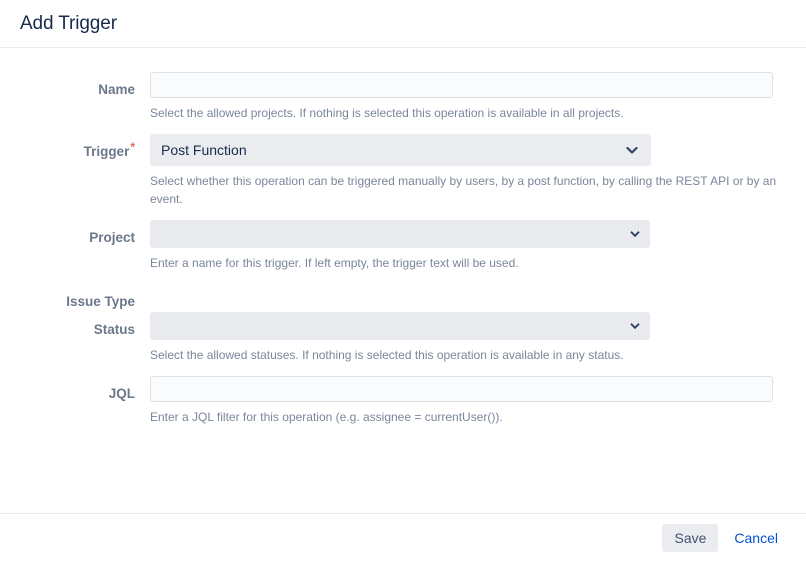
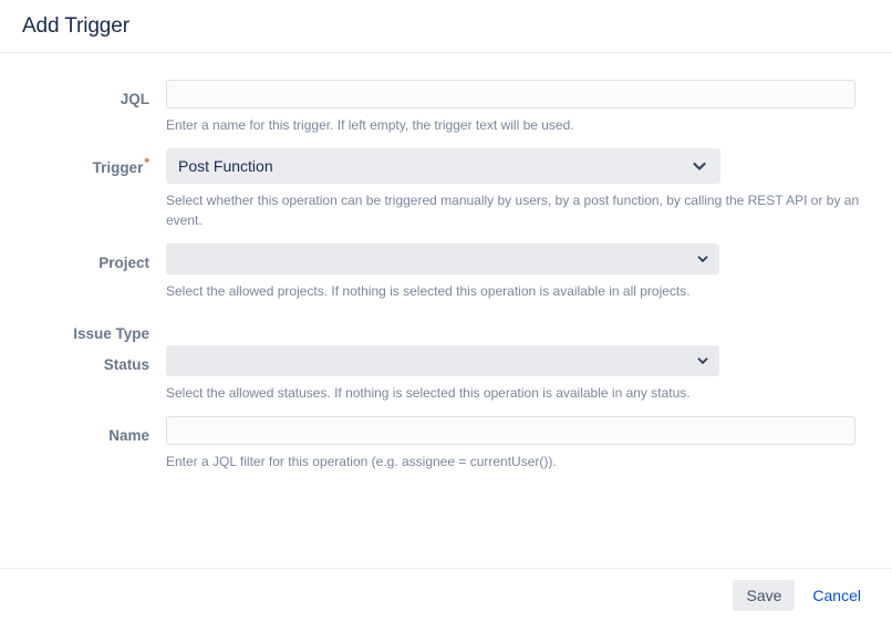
  Add Trigger
- Name
+ JQL
- Select the allowed projects. If nothing is selected this operation is available in all projects.
+ Enter a name for this trigger. If left empty, the trigger text will be used.
  Trigger*
  Post Function
  Select whether this operation can be triggered manually by users, by a post function, by calling the REST API or by an event.
  Project
- Enter a name for this trigger. If left empty, the trigger text will be used.
+ Select the allowed projects. If nothing is selected this operation is available in all projects.
  Issue Type
  Status
  Select the allowed statuses. If nothing is selected this operation is available in any status.
- JQL
+ Name
  Enter a JQL filter for this operation (e.g. assignee = currentUser()).
  Save
  Cancel
